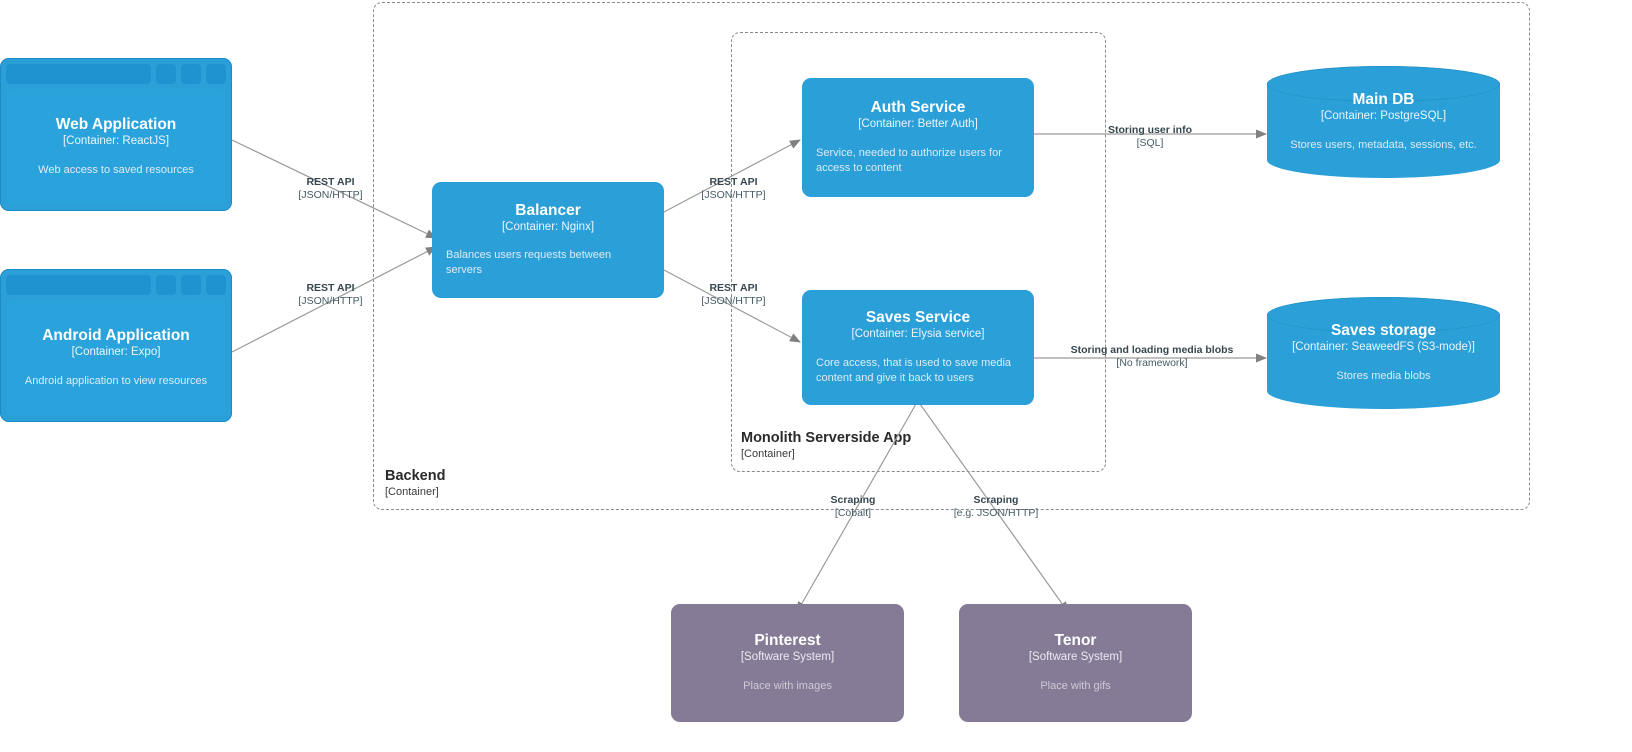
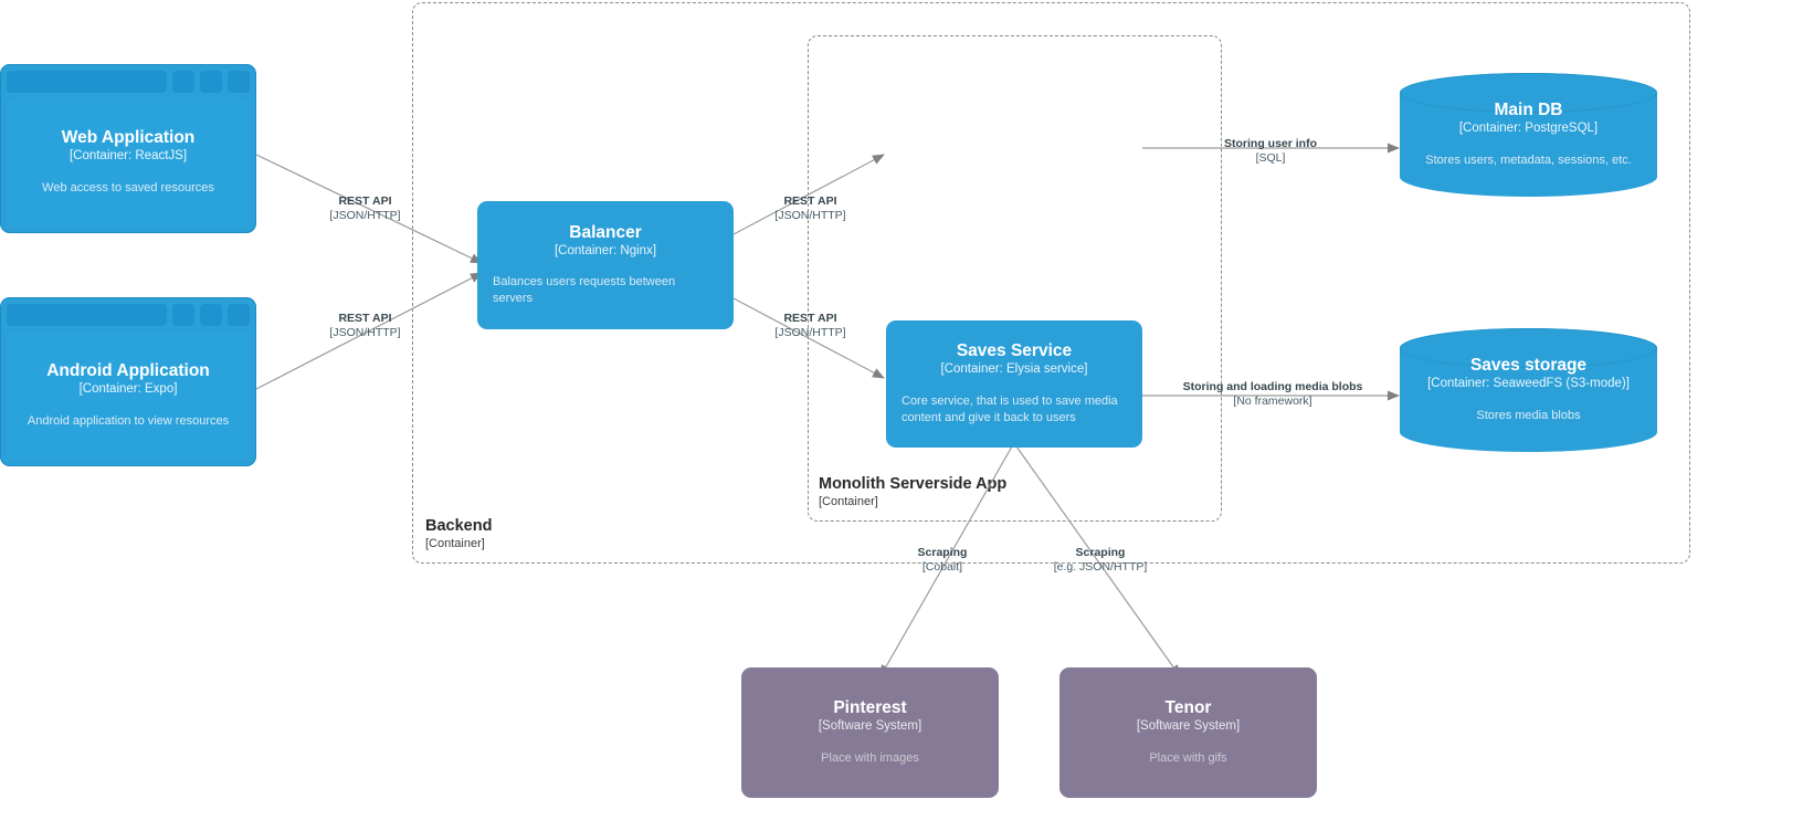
  Backend
  [Container]
  Monolith Serverside App
  [Container]
  REST API
  [JSON/HTTP]
  REST API
  [JSON/HTTP]
  REST API
  [JSON/HTTP]
  REST API
  [JSON/HTTP]
  Storing user info
  [SQL]
  Storing and loading media blobs
  [No framework]
  Scraping
  [Cobalt]
  Scraping
  [e.g. JSON/HTTP]
  Web Application
  [Container: ReactJS]
  Web access to saved resources
  Android Application
  [Container: Expo]
  Android application to view resources
  Balancer
  [Container: Nginx]
  Balances users requests between servers
- Auth Service
- [Container: Better Auth]
- Service, needed to authorize users for access to content
  Saves Service
  [Container: Elysia service]
- Core access, that is used to save media content and give it back to users
+ Core service, that is used to save media content and give it back to users
  Main DB
  [Container: PostgreSQL]
  Stores users, metadata, sessions, etc.
  Saves storage
  [Container: SeaweedFS (S3-mode)]
  Stores media blobs
  Pinterest
  [Software System]
  Place with images
  Tenor
  [Software System]
  Place with gifs
